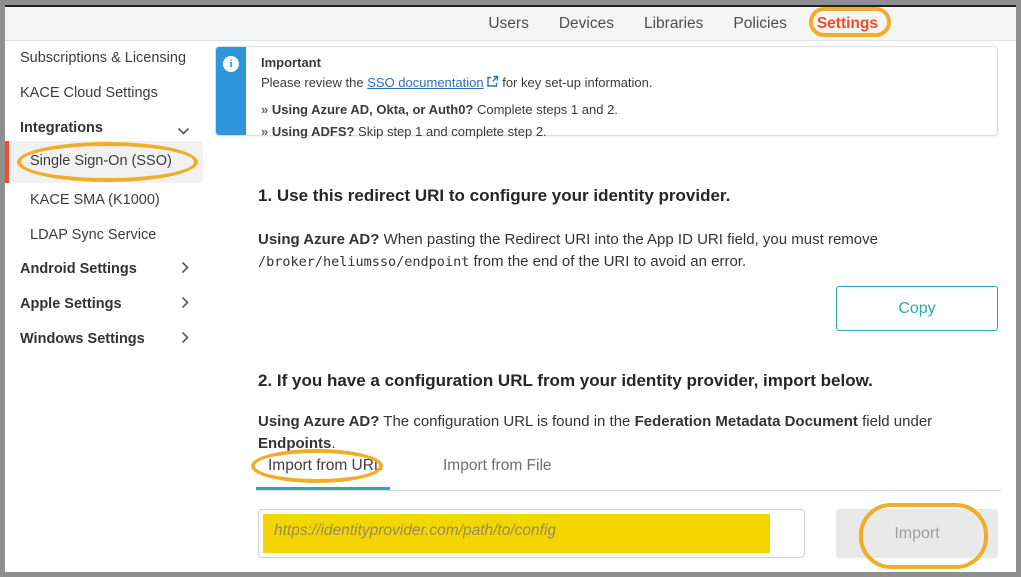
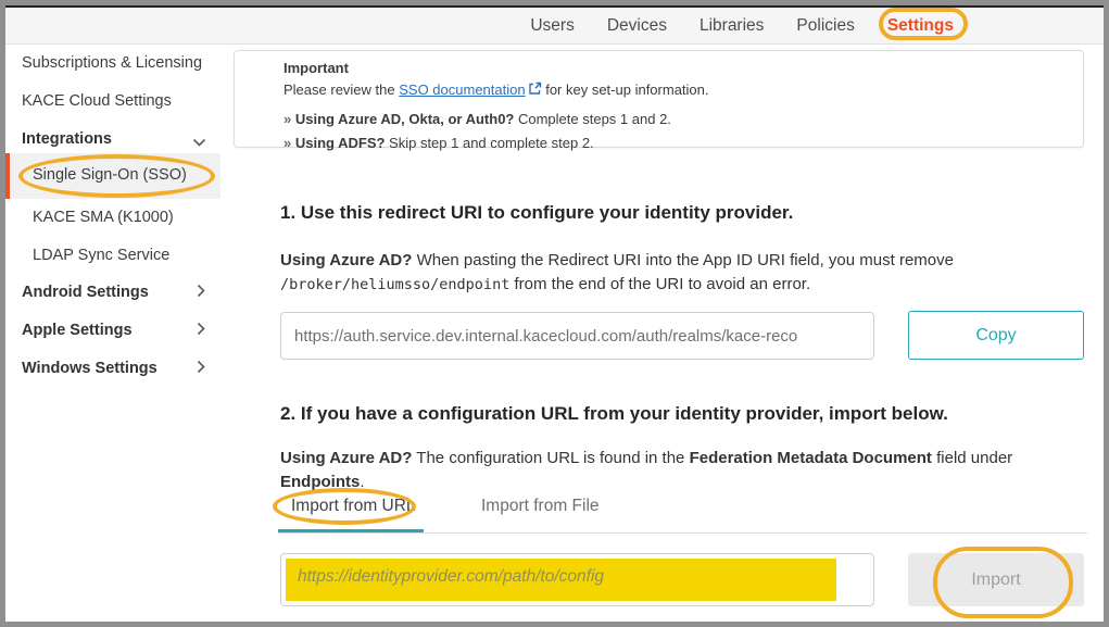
  Users
  Devices
  Libraries
  Policies
  Settings
  Subscriptions & Licensing
  KACE Cloud Settings
  Integrations
  Single Sign-On (SSO)
  KACE SMA (K1000)
  LDAP Sync Service
  Android Settings
  Apple Settings
  Windows Settings
- i
  Important
  Please review the SSO documentation for key set-up information.
  » Using Azure AD, Okta, or Auth0? Complete steps 1 and 2.
  » Using ADFS? Skip step 1 and complete step 2.
  1. Use this redirect URI to configure your identity provider.
  Using Azure AD? When pasting the Redirect URI into the App ID URI field, you must remove /broker/heliumsso/endpoint from the end of the URI to avoid an error.
+ https://auth.service.dev.internal.kacecloud.com/auth/realms/kace-reco
  Copy
  2. If you have a configuration URL from your identity provider, import below.
  Using Azure AD? The configuration URL is found in the Federation Metadata Document field under Endpoints.
  Import from URL
  Import from File
  https://identityprovider.com/path/to/config
  Import
